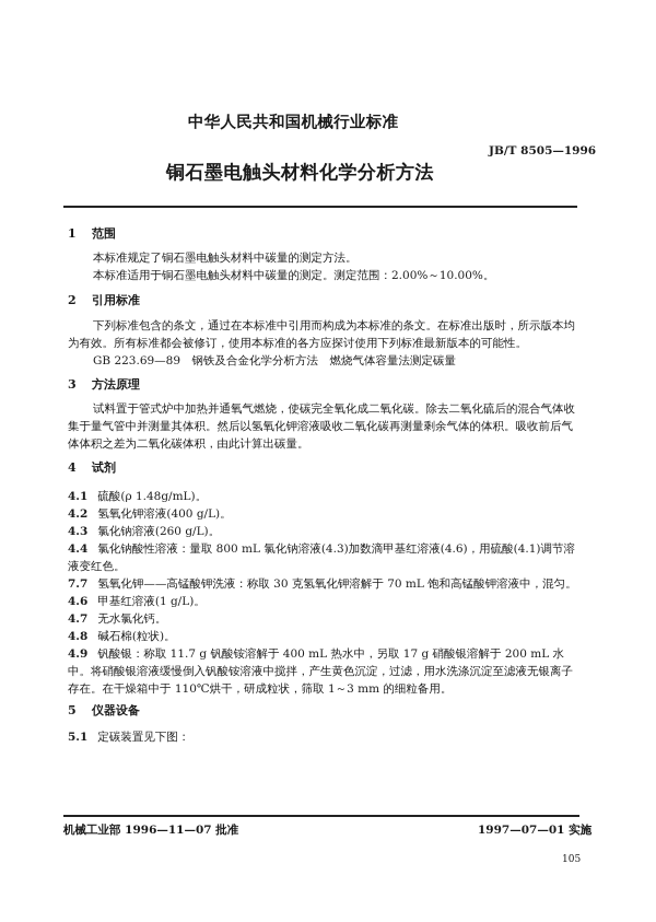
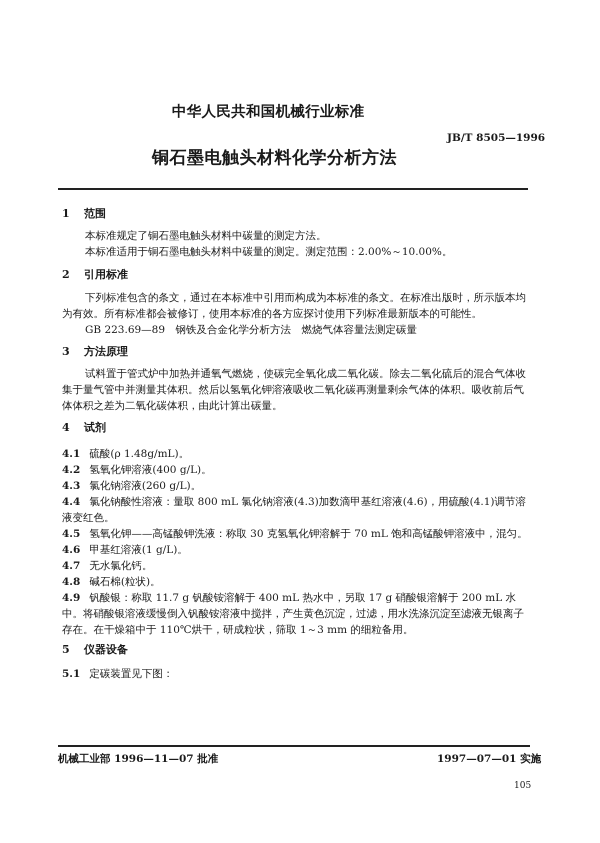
  中华人民共和国机械行业标准
  JB/T 8505—1996
  铜石墨电触头材料化学分析方法
  1 范围
  本标准规定了铜石墨电触头材料中碳量的测定方法。
  本标准适用于铜石墨电触头材料中碳量的测定。测定范围：2.00%～10.00%。
  2 引用标准
  下列标准包含的条文，通过在本标准中引用而构成为本标准的条文。在标准出版时，所示版本均为有效。所有标准都会被修订，使用本标准的各方应探讨使用下列标准最新版本的可能性。
  GB 223.69—89 钢铁及合金化学分析方法 燃烧气体容量法测定碳量
  3 方法原理
  试料置于管式炉中加热并通氧气燃烧，使碳完全氧化成二氧化碳。除去二氧化硫后的混合气体收集于量气管中并测量其体积。然后以氢氧化钾溶液吸收二氧化碳再测量剩余气体的体积。吸收前后气体体积之差为二氧化碳体积，由此计算出碳量。
  4 试剂
  4.1 硫酸(ρ 1.48g/mL)。
  4.2 氢氧化钾溶液(400 g/L)。
  4.3 氯化钠溶液(260 g/L)。
  4.4 氯化钠酸性溶液：量取 800 mL 氯化钠溶液(4.3)加数滴甲基红溶液(4.6)，用硫酸(4.1)调节溶液变红色。
- 7.7 氢氧化钾——高锰酸钾洗液：称取 30 克氢氧化钾溶解于 70 mL 饱和高锰酸钾溶液中，混匀。
+ 4.5 氢氧化钾——高锰酸钾洗液：称取 30 克氢氧化钾溶解于 70 mL 饱和高锰酸钾溶液中，混匀。
  4.6 甲基红溶液(1 g/L)。
  4.7 无水氯化钙。
  4.8 碱石棉(粒状)。
  4.9 钒酸银：称取 11.7 g 钒酸铵溶解于 400 mL 热水中，另取 17 g 硝酸银溶解于 200 mL 水中。将硝酸银溶液缓慢倒入钒酸铵溶液中搅拌，产生黄色沉淀，过滤，用水洗涤沉淀至滤液无银离子存在。在干燥箱中于 110℃烘干，研成粒状，筛取 1～3 mm 的细粒备用。
  5 仪器设备
  5.1 定碳装置见下图：
  机械工业部 1996—11—07 批准
  1997—07—01 实施
  105
